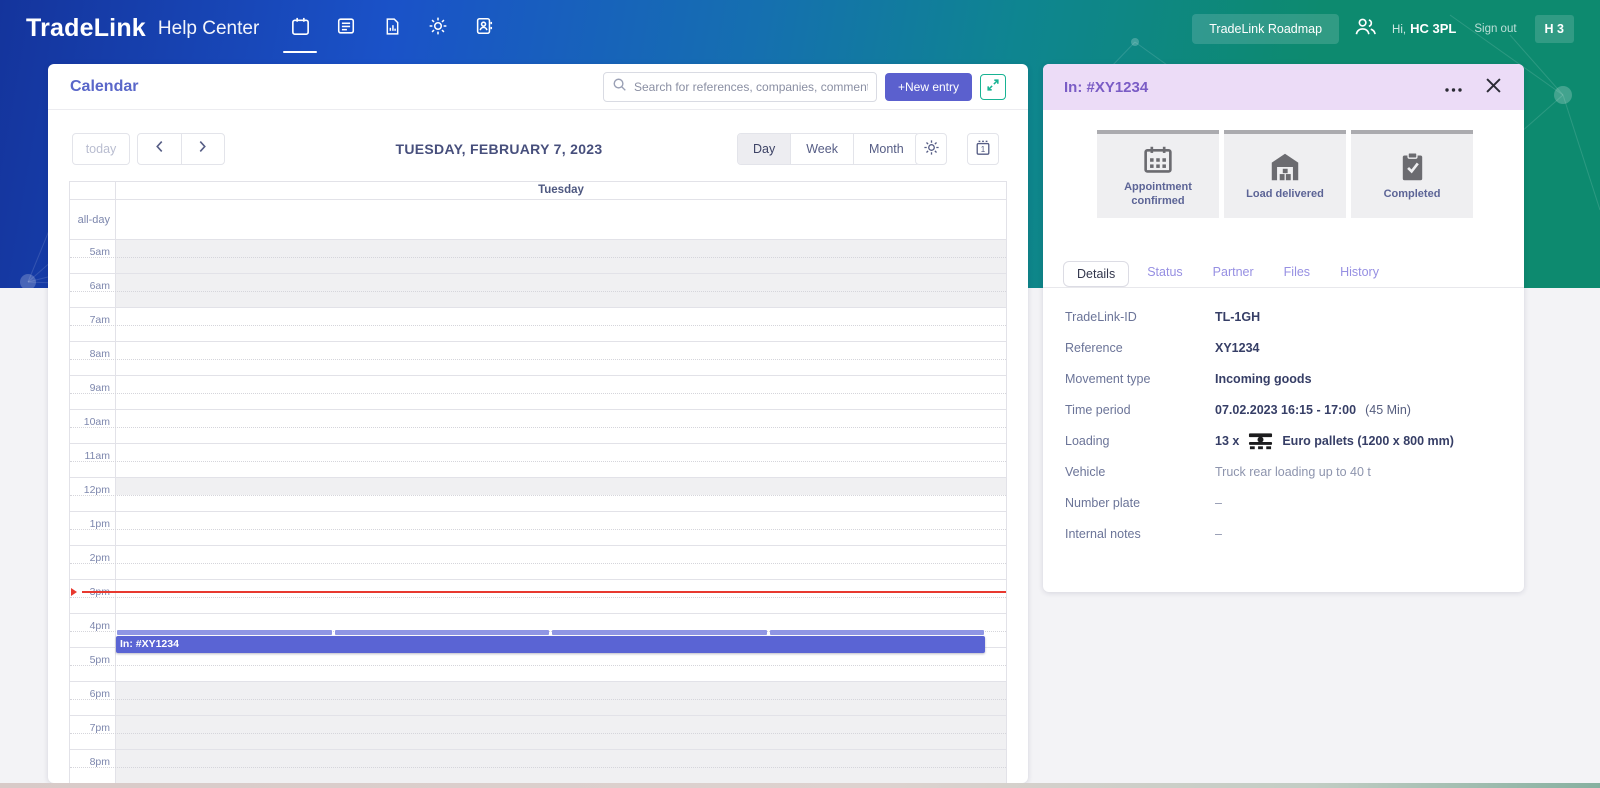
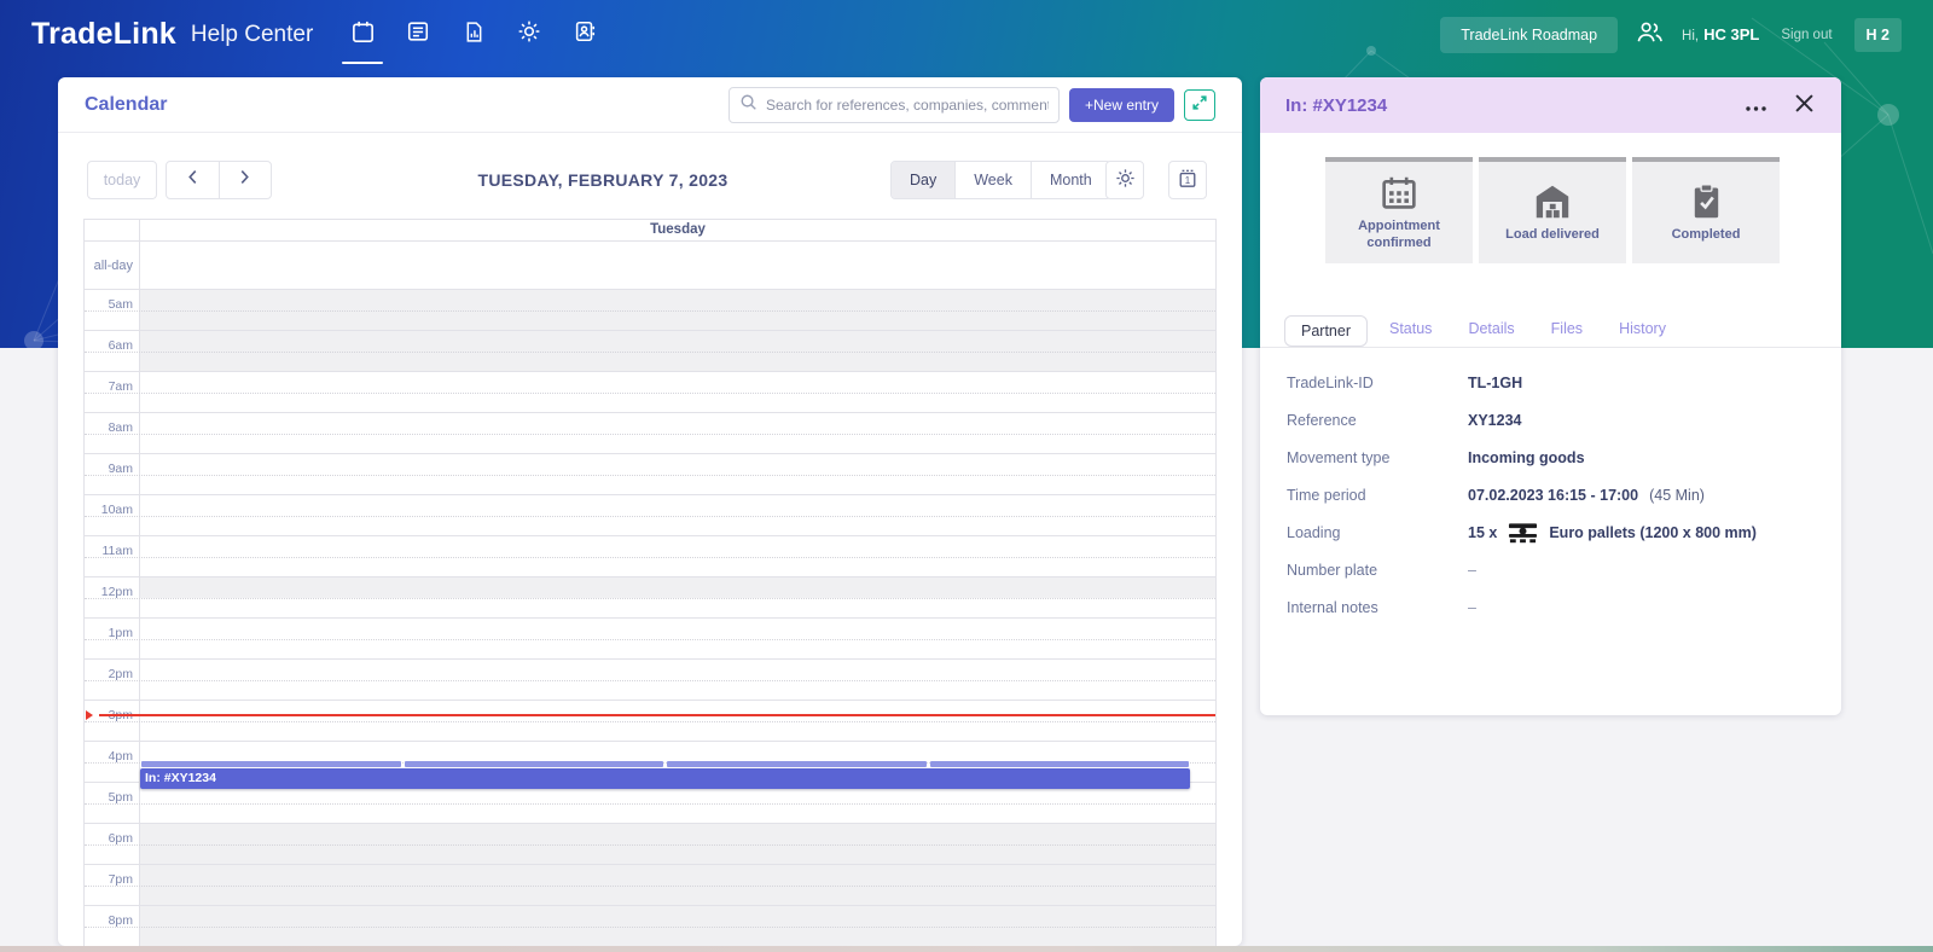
  TradeLink
  Help Center
  TradeLink Roadmap
  Hi, HC 3PL
  Sign out
- H 3
+ H 2
  Calendar
  Search for references, companies, commen
  +New entry
  today
  TUESDAY, FEBRUARY 7, 2023
  Day
  Week
  Month
  1
  Tuesday
  all-day
  In: #XY1234
  5am
  6am
  7am
  8am
  9am
  10am
  11am
  12pm
  1pm
  2pm
  3pm
  4pm
  5pm
  6pm
  7pm
  8pm
  In: #XY1234
  Appointment confirmed
  Load delivered
  Completed
- Details
+ Partner
  Status
- Partner
+ Details
  Files
  History
  TradeLink-ID
  TL-1GH
  Reference
  XY1234
  Movement type
  Incoming goods
  Time period
  07.02.2023 16:15 - 17:00
  (45 Min)
  Loading
- 13 x
+ 15 x
  Euro pallets (1200 x 800 mm)
- Vehicle
- Truck rear loading up to 40 t
  Number plate
  –
  Internal notes
  –
